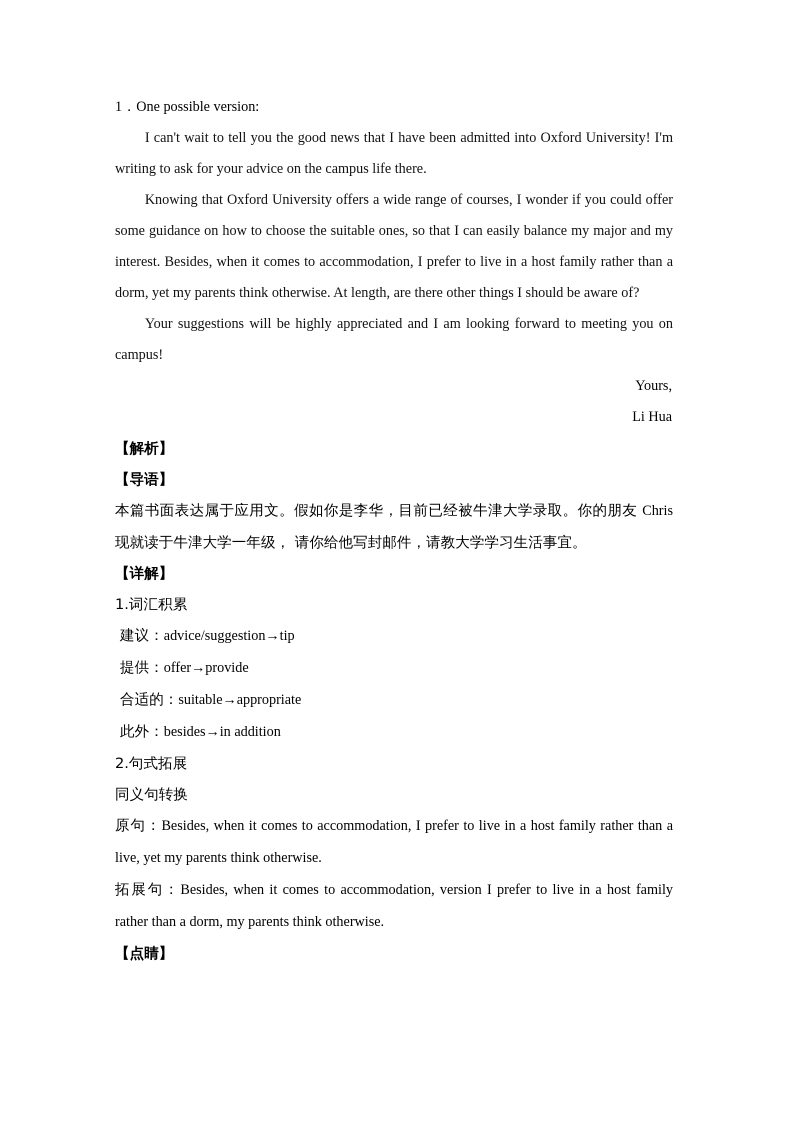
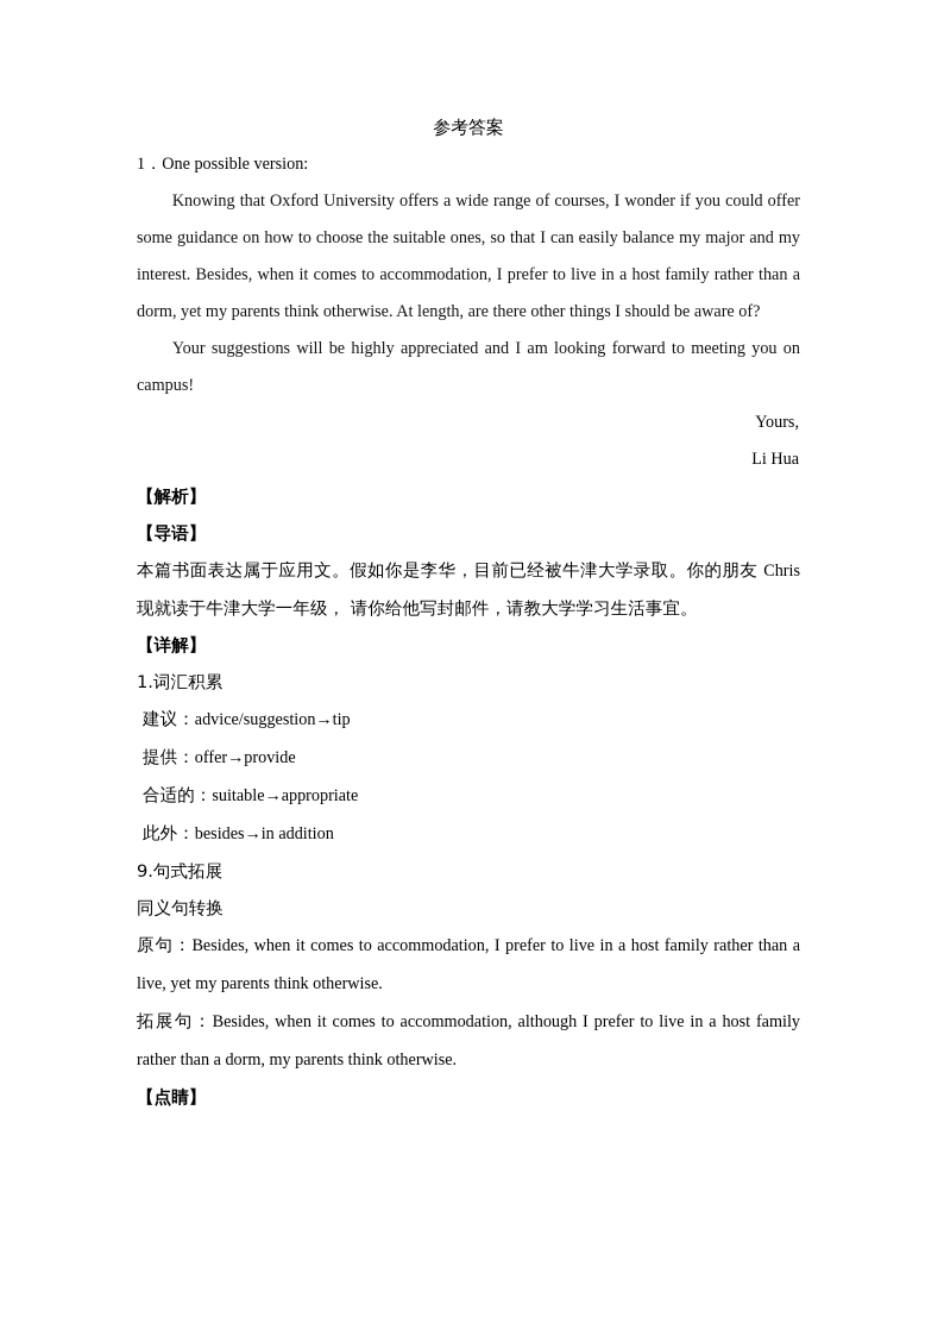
+ 参考答案
  1．One possible version:
- I can't wait to tell you the good news that I have been admitted into Oxford University! I'm writing to ask for your advice on the campus life there.
  Knowing that Oxford University offers a wide range of courses, I wonder if you could offer some guidance on how to choose the suitable ones, so that I can easily balance my major and my interest. Besides, when it comes to accommodation, I prefer to live in a host family rather than a dorm, yet my parents think otherwise. At length, are there other things I should be aware of?
  Your suggestions will be highly appreciated and I am looking forward to meeting you on campus!
  Yours,
  Li Hua
  【解析】
  【导语】
  本篇书面表达属于应用文。假如你是李华，目前已经被牛津大学录取。你的朋友 Chris 现就读于牛津大学一年级， 请你给他写封邮件，请教大学学习生活事宜。
  【详解】
  1.词汇积累
  建议：advice/suggestion→tip
  提供：offer→provide
  合适的：suitable→appropriate
  此外：besides→in addition
- 2.句式拓展
+ 9.句式拓展
  同义句转换
  原句：Besides, when it comes to accommodation, I prefer to live in a host family rather than a live, yet my parents think otherwise.
- 拓展句：Besides, when it comes to accommodation, version I prefer to live in a host family rather than a dorm, my parents think otherwise.
+ 拓展句：Besides, when it comes to accommodation, although I prefer to live in a host family rather than a dorm, my parents think otherwise.
  【点睛】
